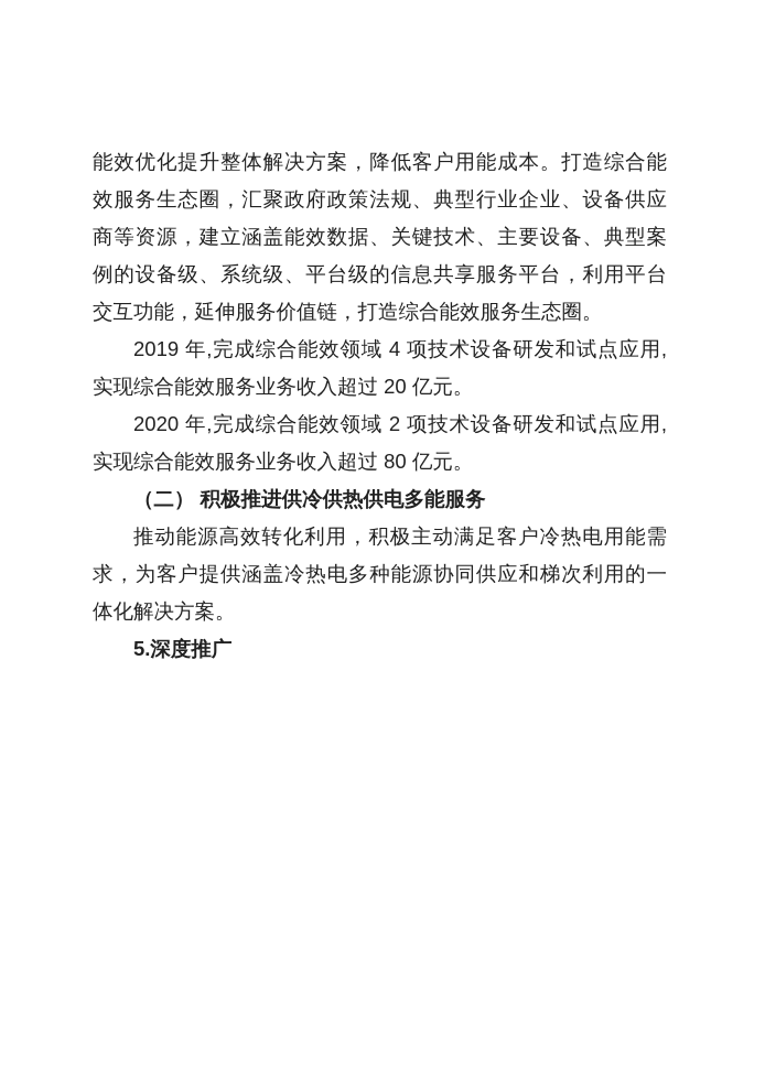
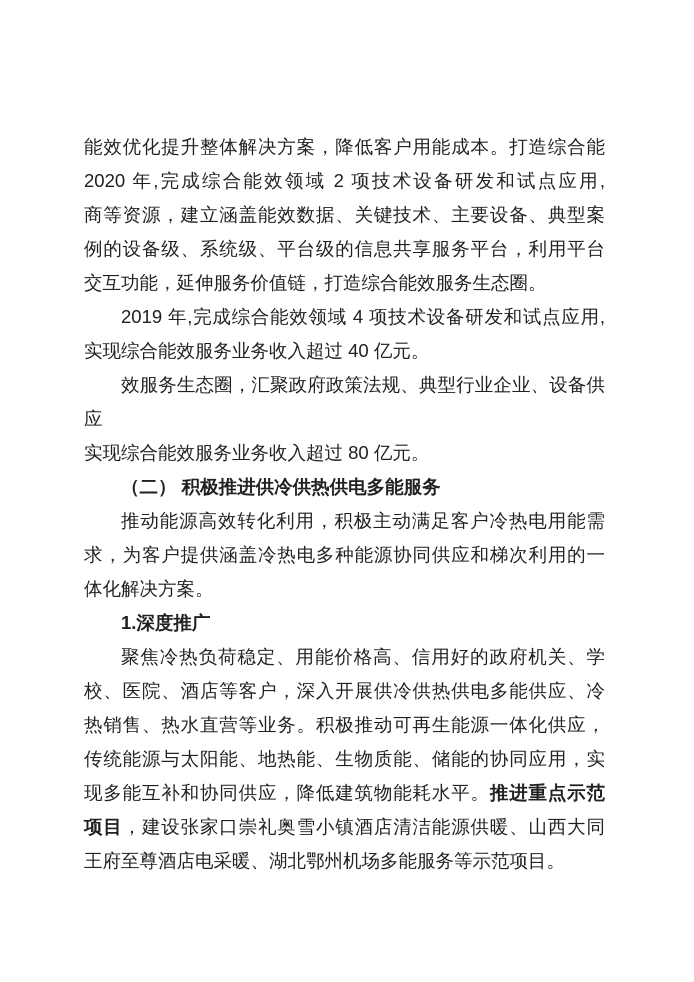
  能效优化提升整体解决方案，降低客户用能成本。打造综合能
- 效服务生态圈，汇聚政府政策法规、典型行业企业、设备供应
+ 2020 年,完成综合能效领域 2 项技术设备研发和试点应用,
  商等资源，建立涵盖能效数据、关键技术、主要设备、典型案
  例的设备级、系统级、平台级的信息共享服务平台，利用平台
  交互功能，延伸服务价值链，打造综合能效服务生态圈。
  2019 年,完成综合能效领域 4 项技术设备研发和试点应用,
- 实现综合能效服务业务收入超过 20 亿元。
+ 实现综合能效服务业务收入超过 40 亿元。
- 2020 年,完成综合能效领域 2 项技术设备研发和试点应用,
+ 效服务生态圈，汇聚政府政策法规、典型行业企业、设备供应
  实现综合能效服务业务收入超过 80 亿元。
  （二） 积极推进供冷供热供电多能服务
  推动能源高效转化利用，积极主动满足客户冷热电用能需
  求，为客户提供涵盖冷热电多种能源协同供应和梯次利用的一
  体化解决方案。
- 5.深度推广
+ 1.深度推广
+ 聚焦冷热负荷稳定、用能价格高、信用好的政府机关、学
+ 校、医院、酒店等客户，深入开展供冷供热供电多能供应、冷
+ 热销售、热水直营等业务。积极推动可再生能源一体化供应，
+ 传统能源与太阳能、地热能、生物质能、储能的协同应用，实
+ 现多能互补和协同供应，降低建筑物能耗水平。推进重点示范
+ 项目，建设张家口崇礼奥雪小镇酒店清洁能源供暖、山西大同
+ 王府至尊酒店电采暖、湖北鄂州机场多能服务等示范项目。
